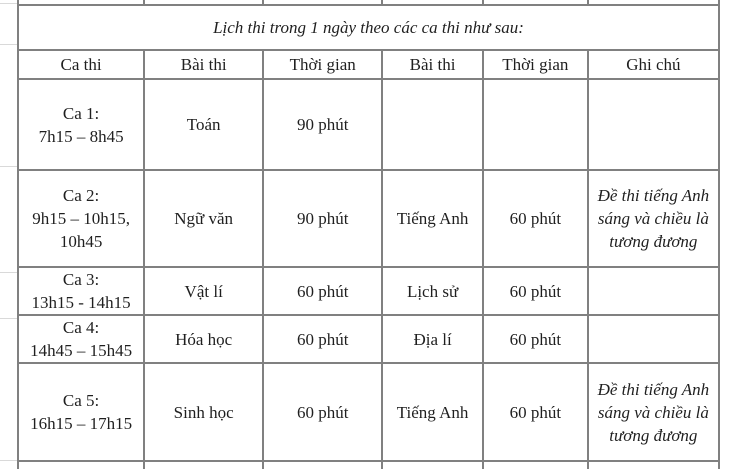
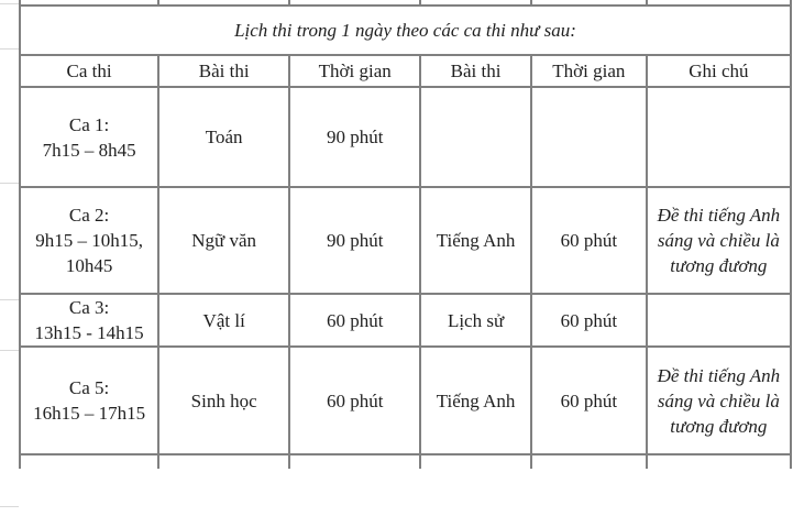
  Lịch thi trong 1 ngày theo các ca thi như sau:
  Ca thi	Bài thi	Thời gian	Bài thi	Thời gian	Ghi chú
  Ca 1: 7h15 – 8h45	Toán	90 phút
  Ca 2: 9h15 – 10h15, 10h45	Ngữ văn	90 phút	Tiếng Anh	60 phút	Đề thi tiếng Anh sáng và chiều là tương đương
  Ca 3: 13h15 - 14h15	Vật lí	60 phút	Lịch sử	60 phút
- Ca 4: 14h45 – 15h45	Hóa học	60 phút	Địa lí	60 phút
  Ca 5: 16h15 – 17h15	Sinh học	60 phút	Tiếng Anh	60 phút	Đề thi tiếng Anh sáng và chiều là tương đương
